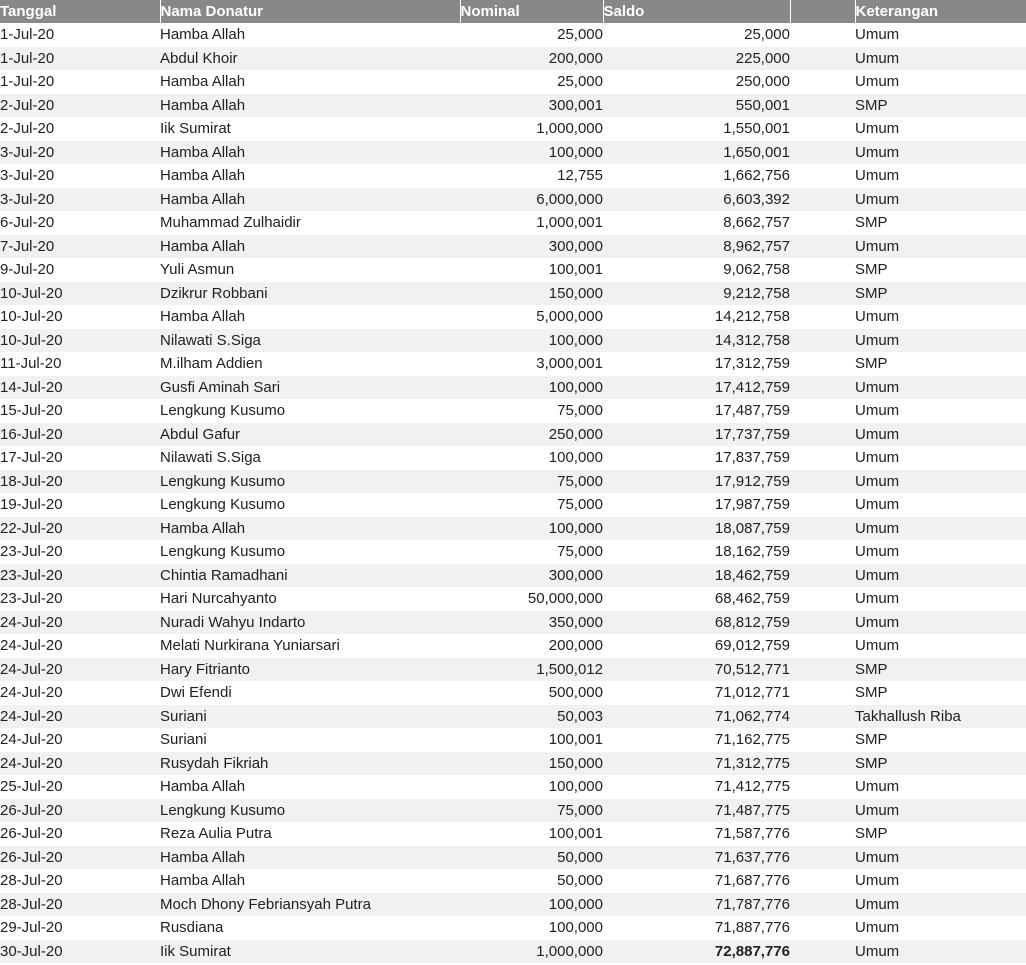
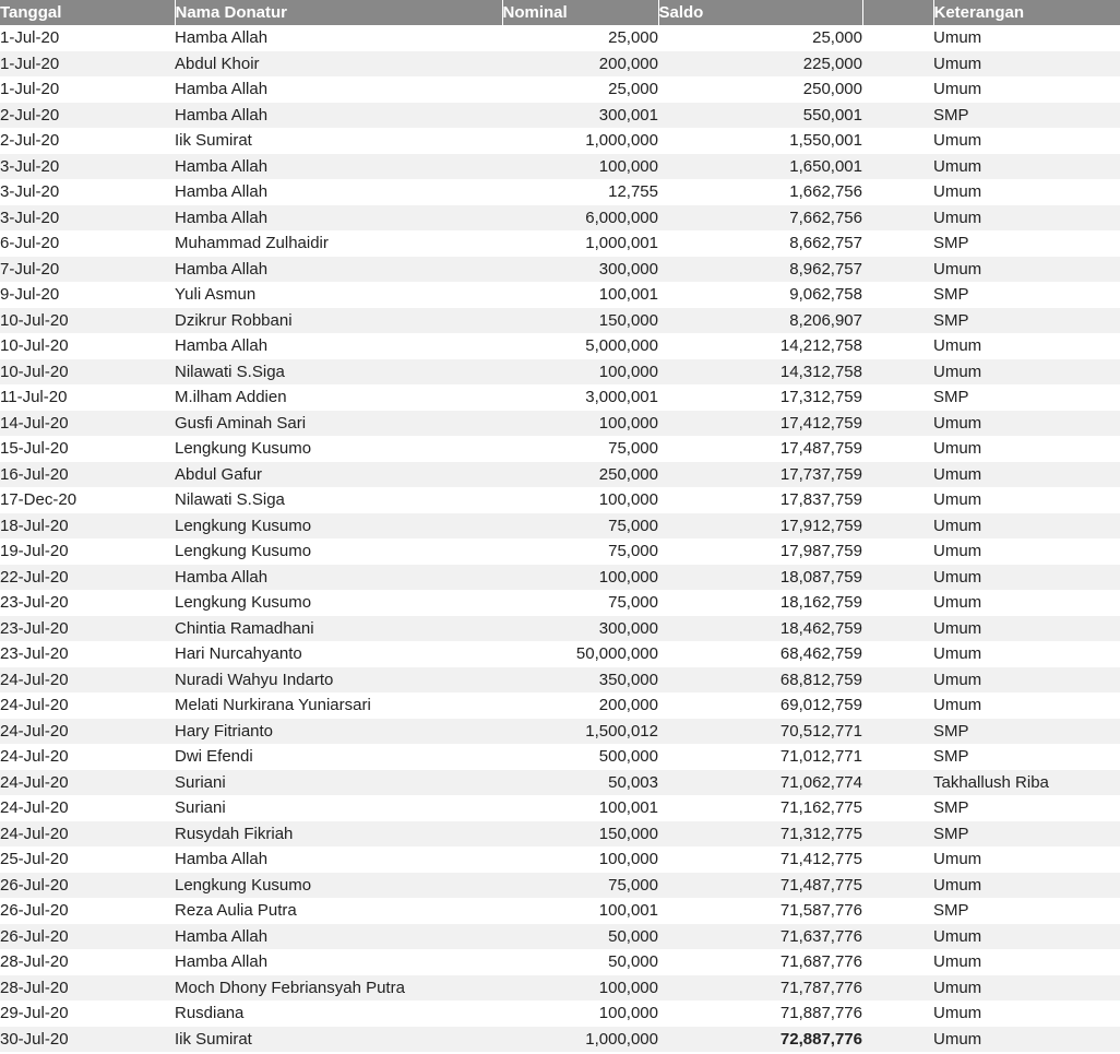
  Tanggal	Nama Donatur	Nominal	Saldo		Keterangan
  1-Jul-20	Hamba Allah	25,000	25,000		Umum
  1-Jul-20	Abdul Khoir	200,000	225,000		Umum
  1-Jul-20	Hamba Allah	25,000	250,000		Umum
  2-Jul-20	Hamba Allah	300,001	550,001		SMP
  2-Jul-20	Iik Sumirat	1,000,000	1,550,001		Umum
  3-Jul-20	Hamba Allah	100,000	1,650,001		Umum
  3-Jul-20	Hamba Allah	12,755	1,662,756		Umum
- 3-Jul-20	Hamba Allah	6,000,000	6,603,392		Umum
+ 3-Jul-20	Hamba Allah	6,000,000	7,662,756		Umum
  6-Jul-20	Muhammad Zulhaidir	1,000,001	8,662,757		SMP
  7-Jul-20	Hamba Allah	300,000	8,962,757		Umum
  9-Jul-20	Yuli Asmun	100,001	9,062,758		SMP
- 10-Jul-20	Dzikrur Robbani	150,000	9,212,758		SMP
+ 10-Jul-20	Dzikrur Robbani	150,000	8,206,907		SMP
  10-Jul-20	Hamba Allah	5,000,000	14,212,758		Umum
  10-Jul-20	Nilawati S.Siga	100,000	14,312,758		Umum
  11-Jul-20	M.ilham Addien	3,000,001	17,312,759		SMP
  14-Jul-20	Gusfi Aminah Sari	100,000	17,412,759		Umum
  15-Jul-20	Lengkung Kusumo	75,000	17,487,759		Umum
  16-Jul-20	Abdul Gafur	250,000	17,737,759		Umum
- 17-Jul-20	Nilawati S.Siga	100,000	17,837,759		Umum
+ 17-Dec-20	Nilawati S.Siga	100,000	17,837,759		Umum
  18-Jul-20	Lengkung Kusumo	75,000	17,912,759		Umum
  19-Jul-20	Lengkung Kusumo	75,000	17,987,759		Umum
  22-Jul-20	Hamba Allah	100,000	18,087,759		Umum
  23-Jul-20	Lengkung Kusumo	75,000	18,162,759		Umum
  23-Jul-20	Chintia Ramadhani	300,000	18,462,759		Umum
  23-Jul-20	Hari Nurcahyanto	50,000,000	68,462,759		Umum
  24-Jul-20	Nuradi Wahyu Indarto	350,000	68,812,759		Umum
  24-Jul-20	Melati Nurkirana Yuniarsari	200,000	69,012,759		Umum
  24-Jul-20	Hary Fitrianto	1,500,012	70,512,771		SMP
  24-Jul-20	Dwi Efendi	500,000	71,012,771		SMP
  24-Jul-20	Suriani	50,003	71,062,774		Takhallush Riba
  24-Jul-20	Suriani	100,001	71,162,775		SMP
  24-Jul-20	Rusydah Fikriah	150,000	71,312,775		SMP
  25-Jul-20	Hamba Allah	100,000	71,412,775		Umum
  26-Jul-20	Lengkung Kusumo	75,000	71,487,775		Umum
  26-Jul-20	Reza Aulia Putra	100,001	71,587,776		SMP
  26-Jul-20	Hamba Allah	50,000	71,637,776		Umum
  28-Jul-20	Hamba Allah	50,000	71,687,776		Umum
  28-Jul-20	Moch Dhony Febriansyah Putra	100,000	71,787,776		Umum
  29-Jul-20	Rusdiana	100,000	71,887,776		Umum
  30-Jul-20	Iik Sumirat	1,000,000	72,887,776		Umum
